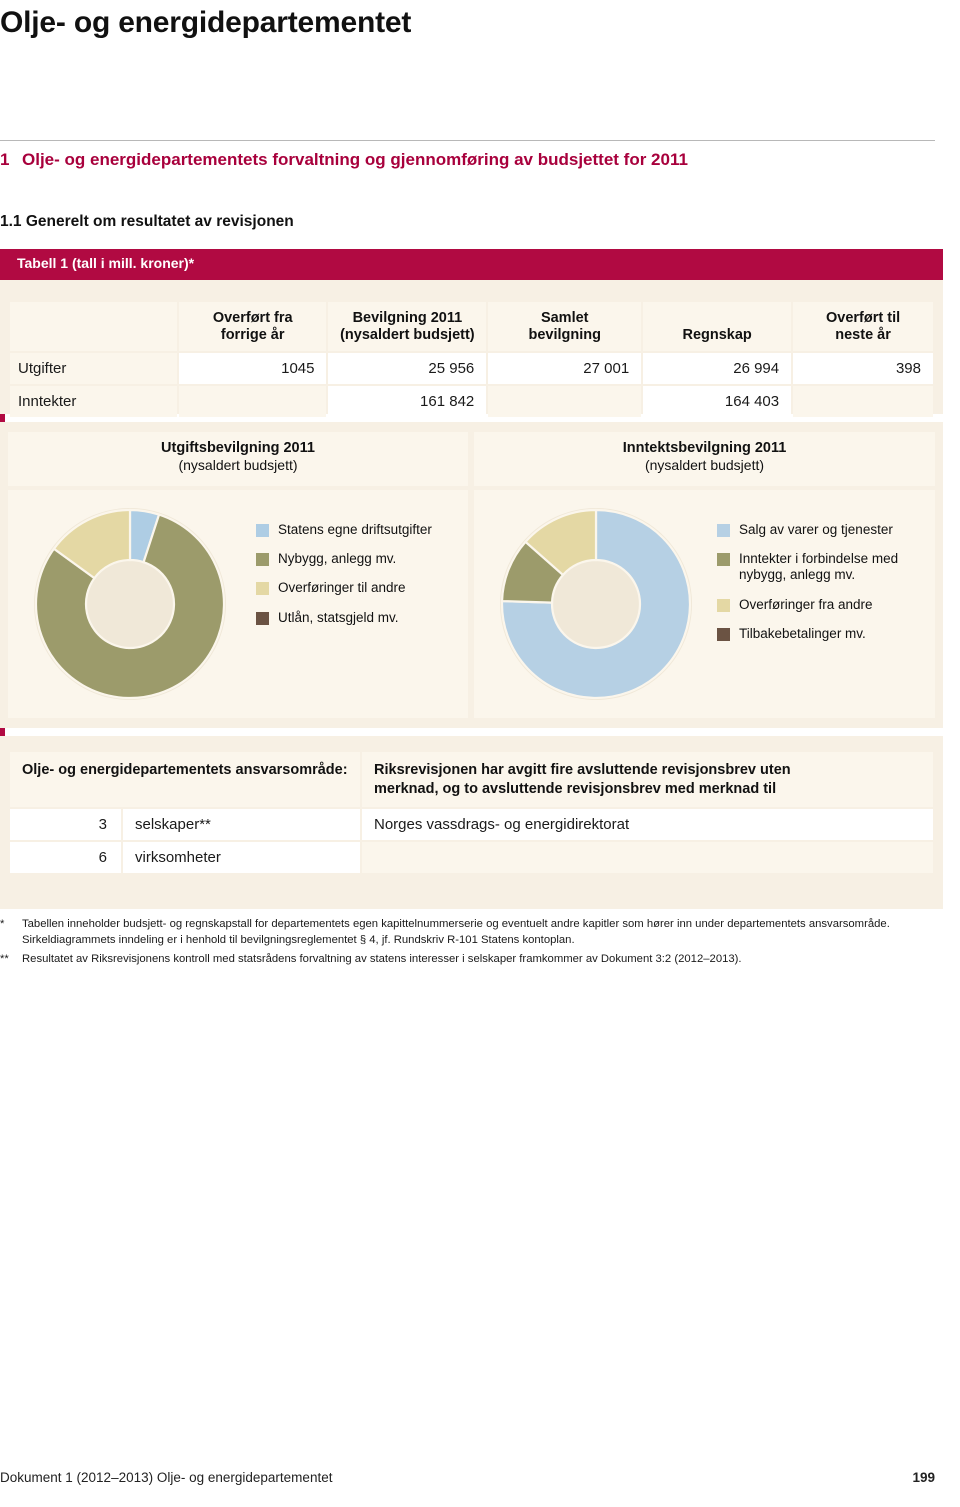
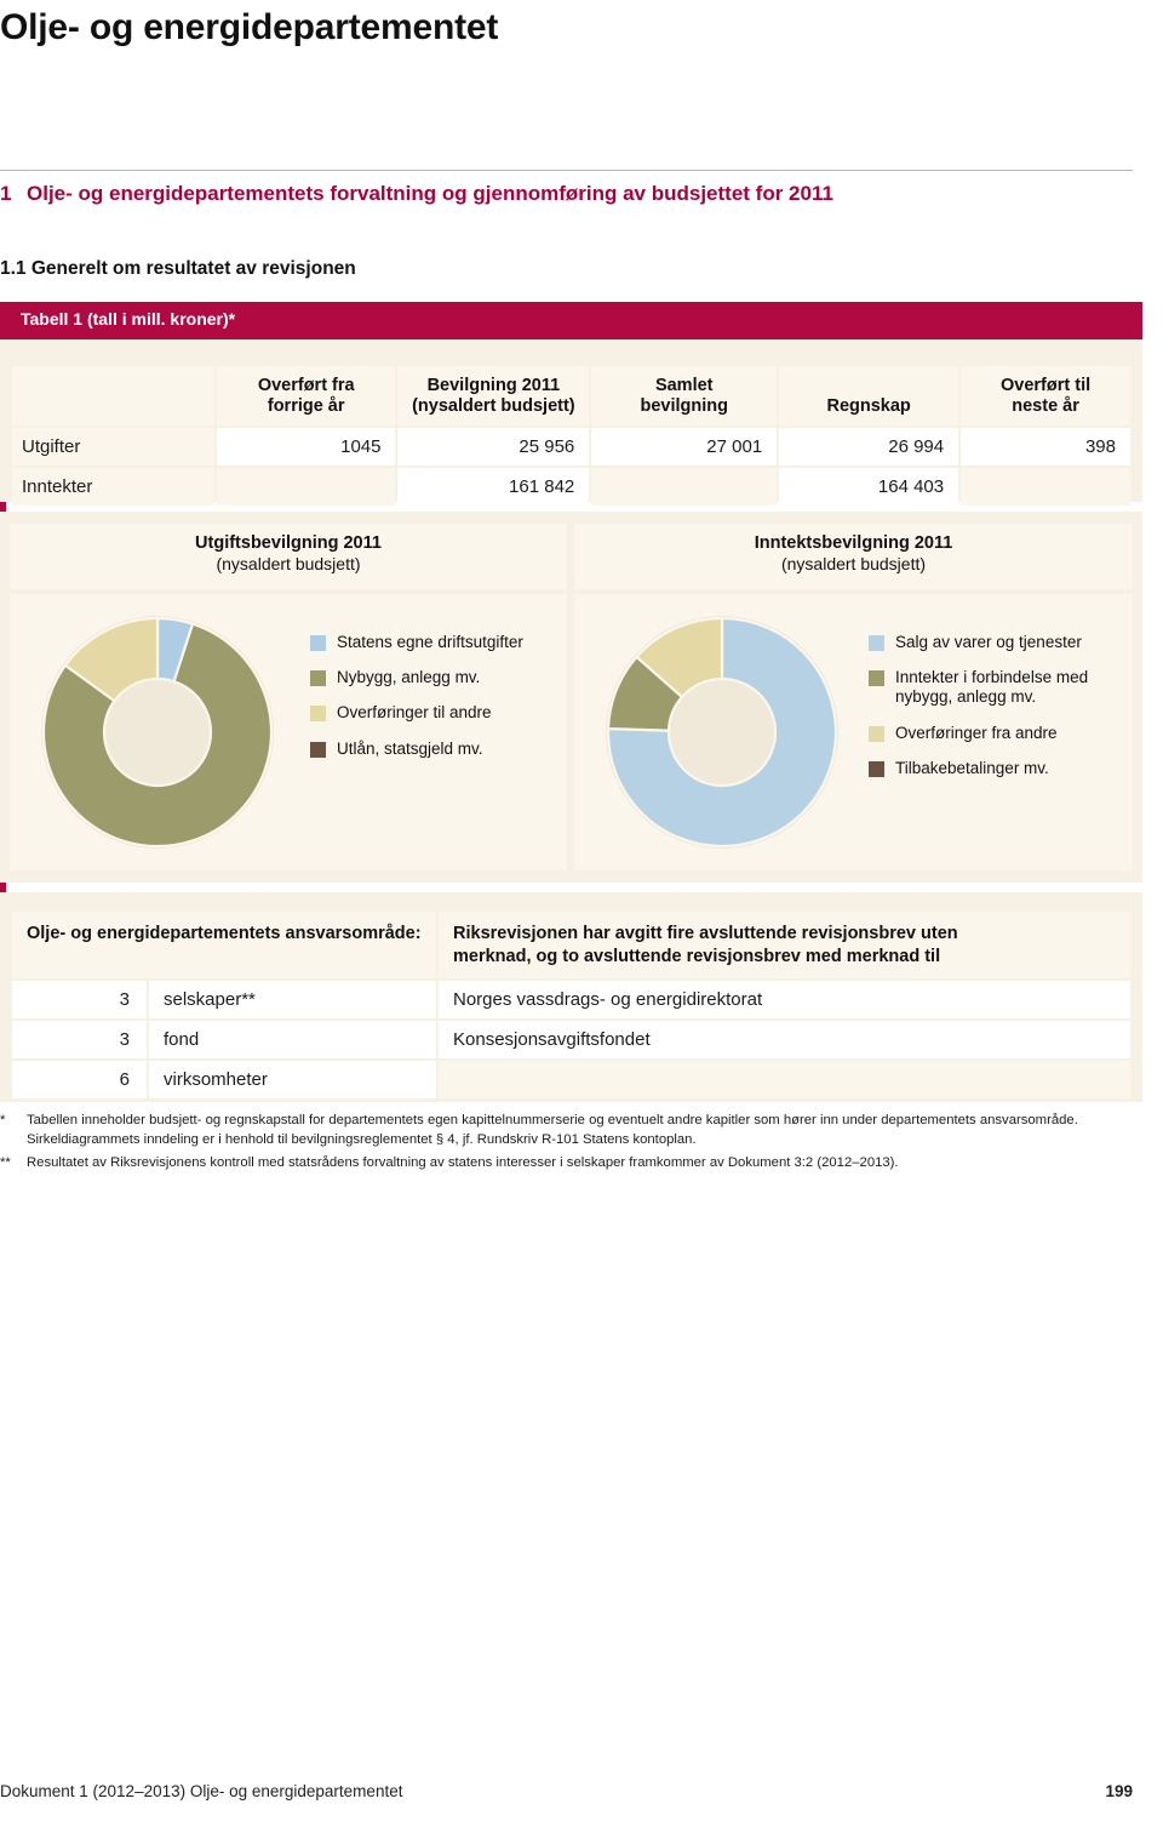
  Olje- og energidepartementet
  1 Olje- og energidepartementets forvaltning og gjennomføring av budsjettet for 2011
  1.1 Generelt om resultatet av revisjonen
  Tabell 1 (tall i mill. kroner)*
  	Overført fra forrige år	Bevilgning 2011 (nysaldert budsjett)	Samlet bevilgning	Regnskap	Overført til neste år
  Utgifter	1045	25 956	27 001	26 994	398
  Inntekter		161 842		164 403
  Utgiftsbevilgning 2011
  (nysaldert budsjett)
  Inntektsbevilgning 2011
  (nysaldert budsjett)
  Statens egne driftsutgifter
  Nybygg, anlegg mv.
  Overføringer til andre
  Utlån, statsgjeld mv.
  Salg av varer og tjenester
  Inntekter i forbindelse med
  nybygg, anlegg mv.
  Overføringer fra andre
  Tilbakebetalinger mv.
  Olje- og energidepartementets ansvarsområde:	Riksrevisjonen har avgitt fire avsluttende revisjonsbrev uten merknad, og to avsluttende revisjonsbrev med merknad til
  3	selskaper**	Norges vassdrags- og energidirektorat
+ 3	fond	Konsesjonsavgiftsfondet
  6	virksomheter
  *
  Tabellen inneholder budsjett- og regnskapstall for departementets egen kapittelnummerserie og eventuelt andre kapitler som hører inn under departementets ansvarsområde.
  Sirkeldiagrammets inndeling er i henhold til bevilgningsreglementet § 4, jf. Rundskriv R-101 Statens kontoplan.
  **
  Resultatet av Riksrevisjonens kontroll med statsrådens forvaltning av statens interesser i selskaper framkommer av Dokument 3:2 (2012–2013).
  Dokument 1 (2012–2013) Olje- og energidepartementet
  199
